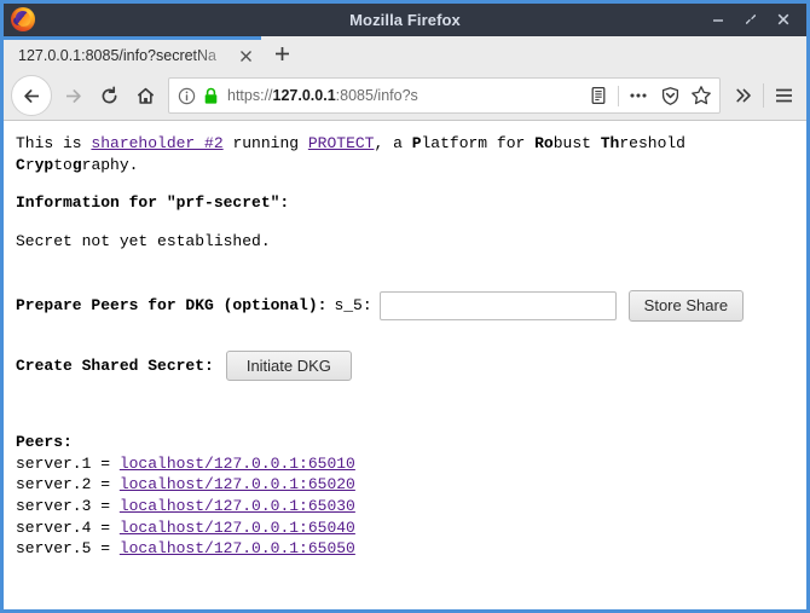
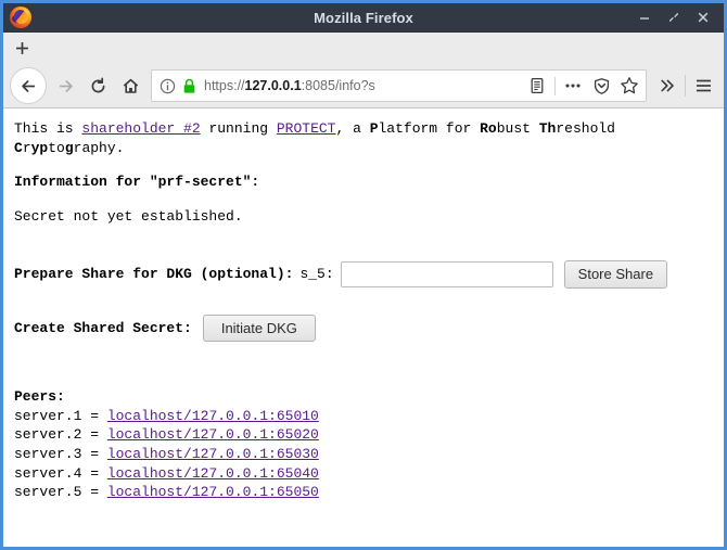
  Mozilla Firefox
- 127.0.0.1:8085/info?secretNa
  https://127.0.0.1:8085/info?s
  This is shareholder #2 running PROTECT, a Platform for Robust Threshold Cryptography.
  Information for "prf-secret":
  Secret not yet established.
- Prepare Peers for DKG (optional):
+ Prepare Share for DKG (optional):
  s_5:
  Store Share
  Create Shared Secret:
  Initiate DKG
  Peers:
  server.1 = localhost/127.0.0.1:65010
  server.2 = localhost/127.0.0.1:65020
  server.3 = localhost/127.0.0.1:65030
  server.4 = localhost/127.0.0.1:65040
  server.5 = localhost/127.0.0.1:65050
